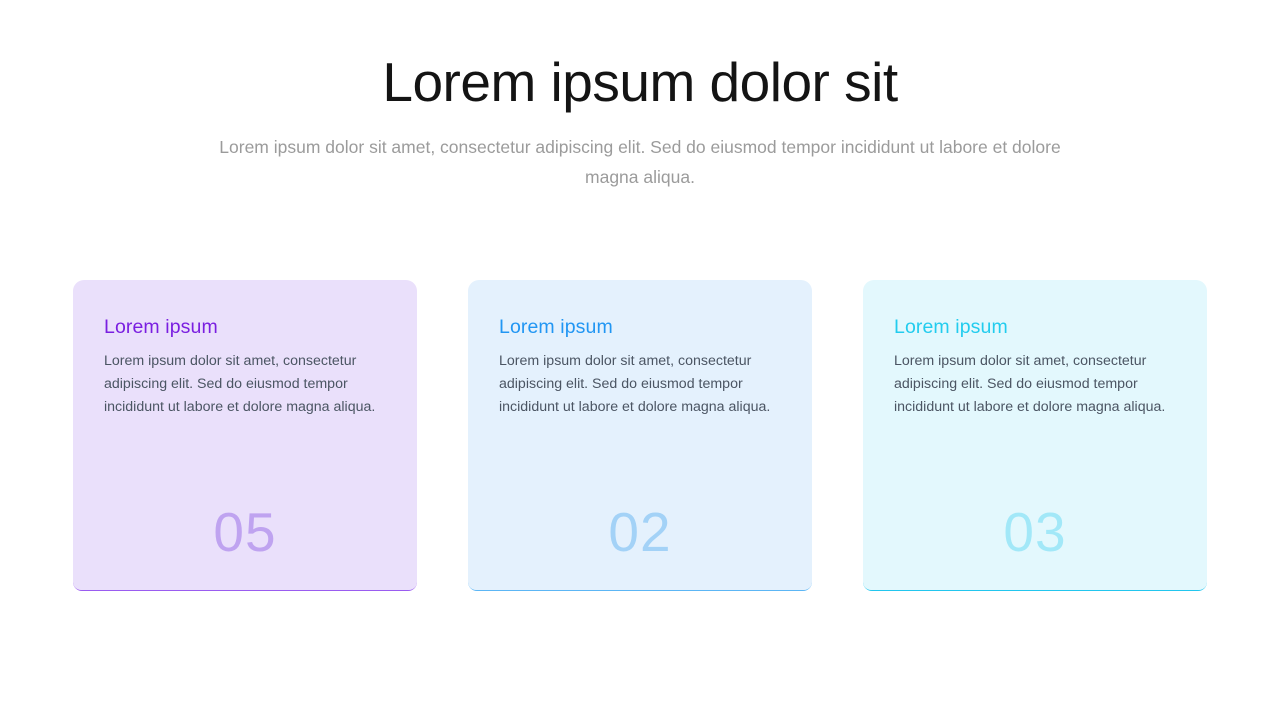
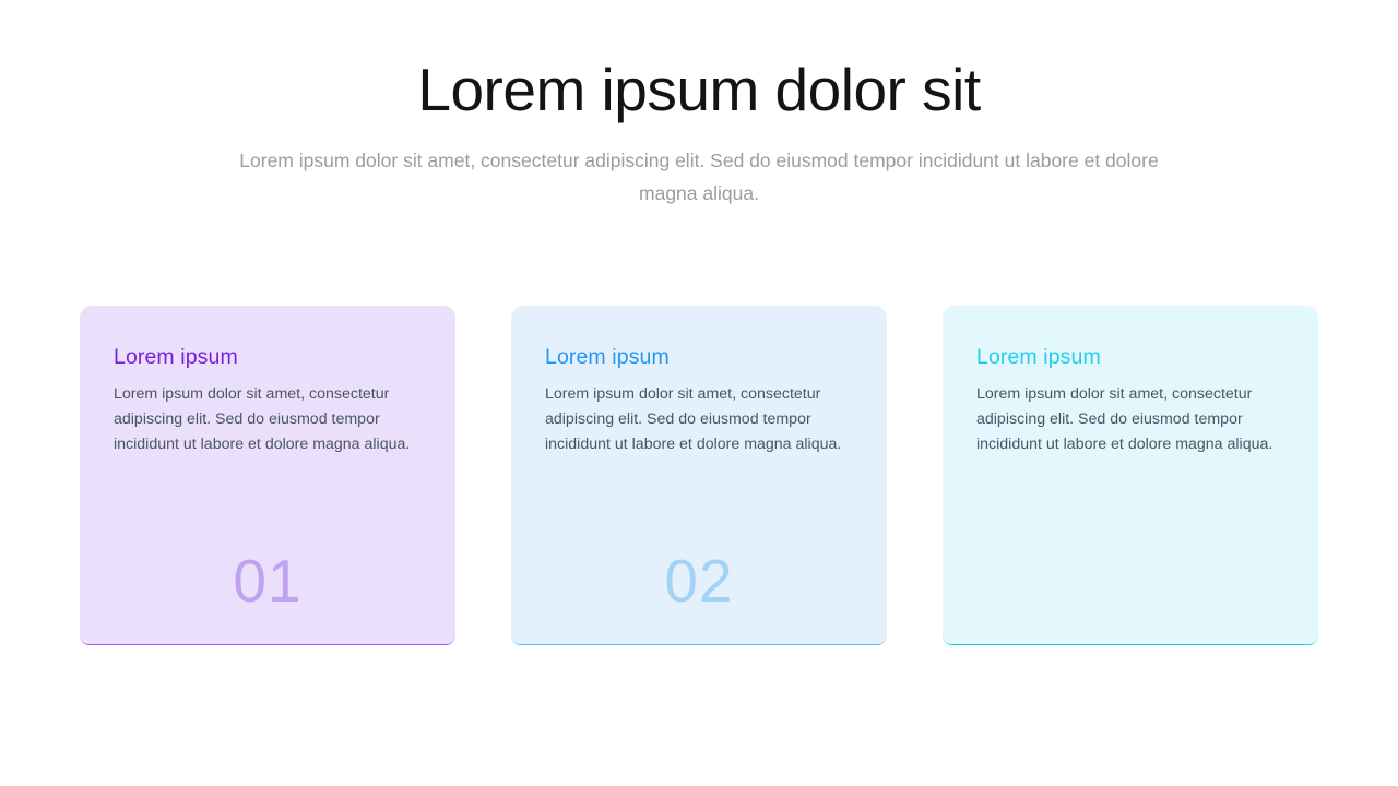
  Lorem ipsum dolor sit
  Lorem ipsum dolor sit amet, consectetur adipiscing elit. Sed do eiusmod tempor incididunt ut labore et dolore magna aliqua.
  Lorem ipsum
  Lorem ipsum dolor sit amet, consectetur adipiscing elit. Sed do eiusmod tempor incididunt ut labore et dolore magna aliqua.
- 05
+ 01
  Lorem ipsum
  Lorem ipsum dolor sit amet, consectetur adipiscing elit. Sed do eiusmod tempor incididunt ut labore et dolore magna aliqua.
  02
  Lorem ipsum
  Lorem ipsum dolor sit amet, consectetur adipiscing elit. Sed do eiusmod tempor incididunt ut labore et dolore magna aliqua.
- 03
